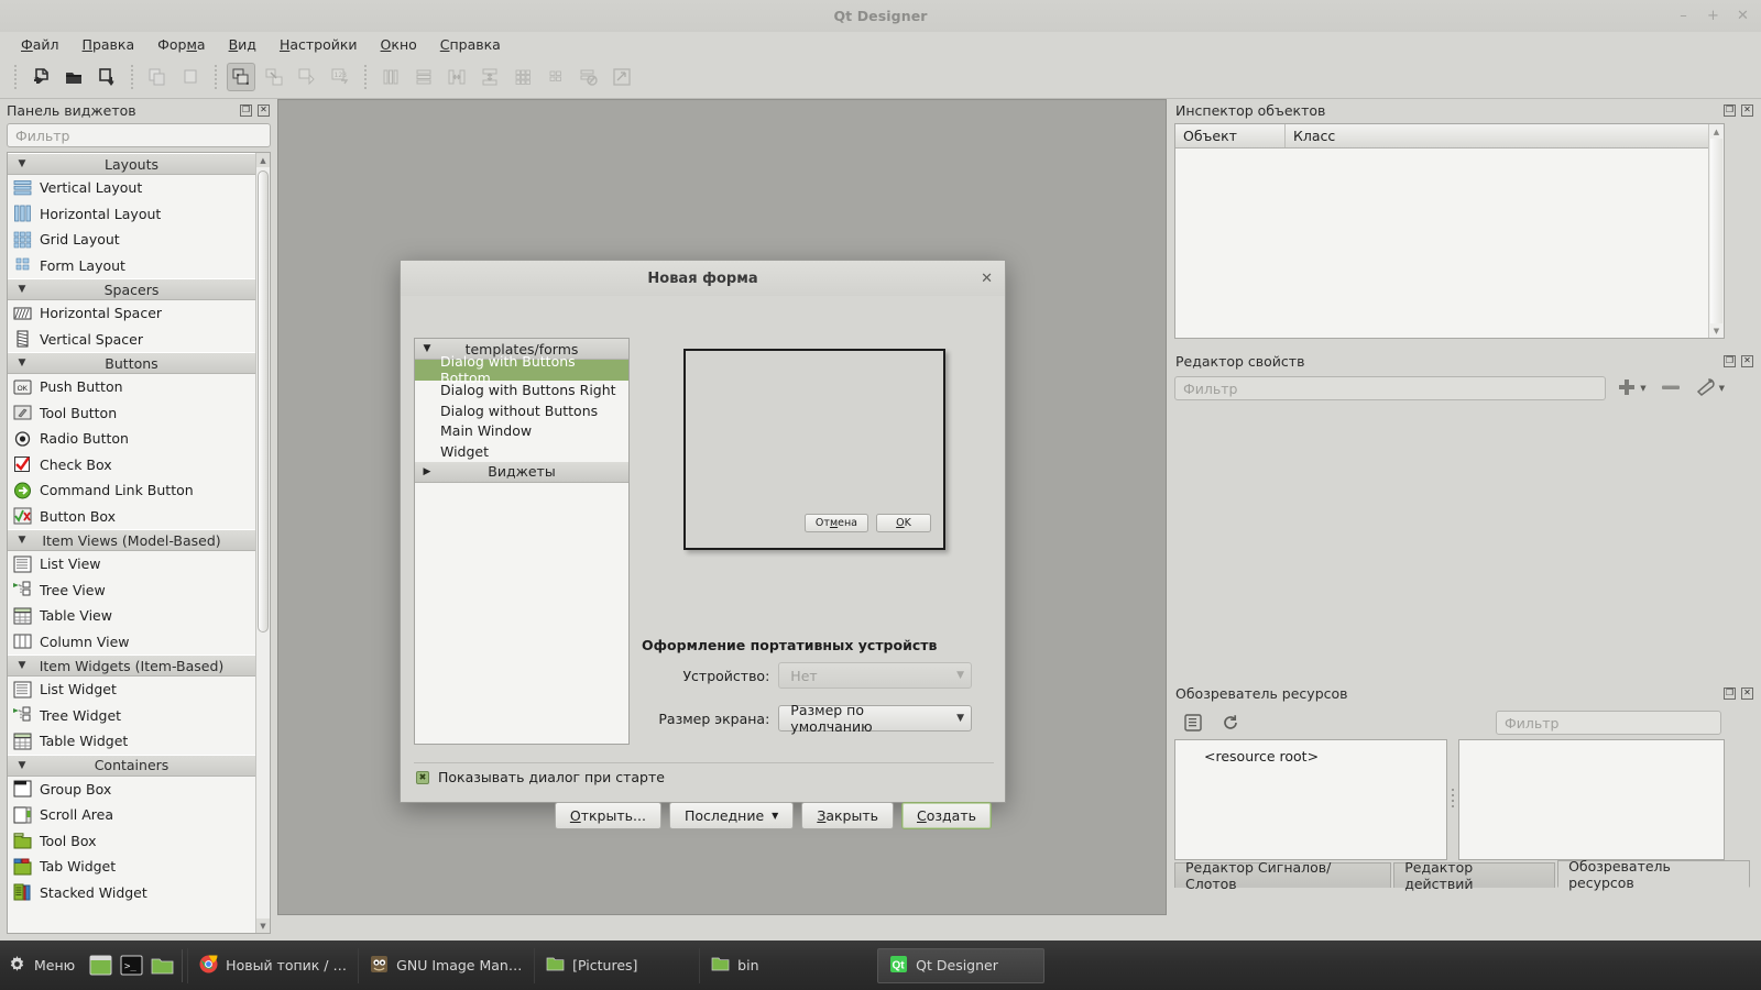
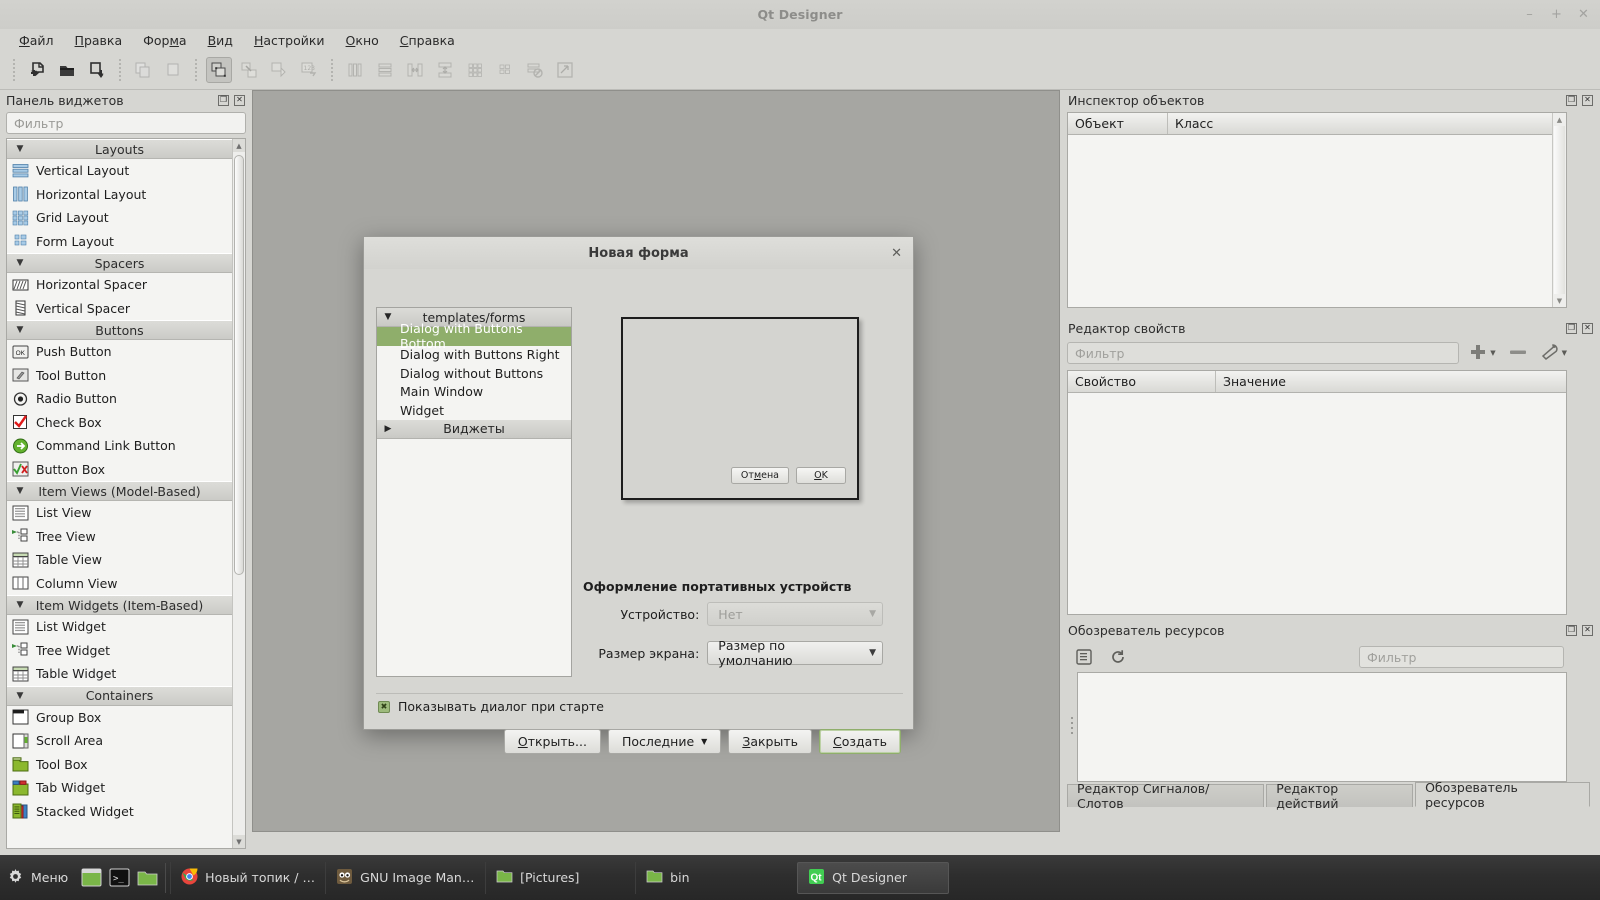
  Qt Designer
  –
  +
  ✕
  Файл
  Правка
  Форма
  Вид
  Настройки
  Окно
  Справка
  Панель виджетов
  ❐
  ✕
  Фильтр
  ▼
  Layouts
  Vertical Layout
  Horizontal Layout
  Grid Layout
  Form Layout
  ▼
  Spacers
  Horizontal Spacer
  Vertical Spacer
  ▼
  Buttons
  Push Button
  Tool Button
  Radio Button
  Check Box
  Command Link Button
  Button Box
  ▼
  Item Views (Model-Based)
  List View
  Tree View
  Table View
  Column View
  ▼
  Item Widgets (Item-Based)
  List Widget
  Tree Widget
  Table Widget
  ▼
  Containers
  Group Box
  Scroll Area
  Tool Box
  Tab Widget
  Stacked Widget
  ▲
  ▼
  Инспектор объектов
  ❐
  ✕
  Объект
  Класс
  ▲
  ▼
  Редактор свойств
  ❐
  ✕
  Фильтр
  ▼
  ▼
+ Свойство
+ Значение
  Обозреватель ресурсов
  ❐
  ✕
  Фильтр
- <resource root>
  Редактор Сигналов/Слотов
  Редактор действий
  Обозреватель ресурсов
  Новая форма
  ✕
  ▼
  templates/forms
  Dialog with Buttons Bottom
  Dialog with Buttons Right
  Dialog without Buttons
  Main Window
  Widget
  ▶
  Виджеты
  От
  м
  ена
  O
  K
  Оформление портативных устройств
  Устройство:
  Нет
  ▼
  Размер экрана:
  Размер по умолчанию
  ▼
  ✖
  Показывать диалог при старте
  Открыть...
  Последние
  ▼
  Закрыть
  Создать
  Меню
  >_
  Новый топик / Ха
  GNU Image Manip
  [Pictures]
  bin
  Qt
  Qt Designer
